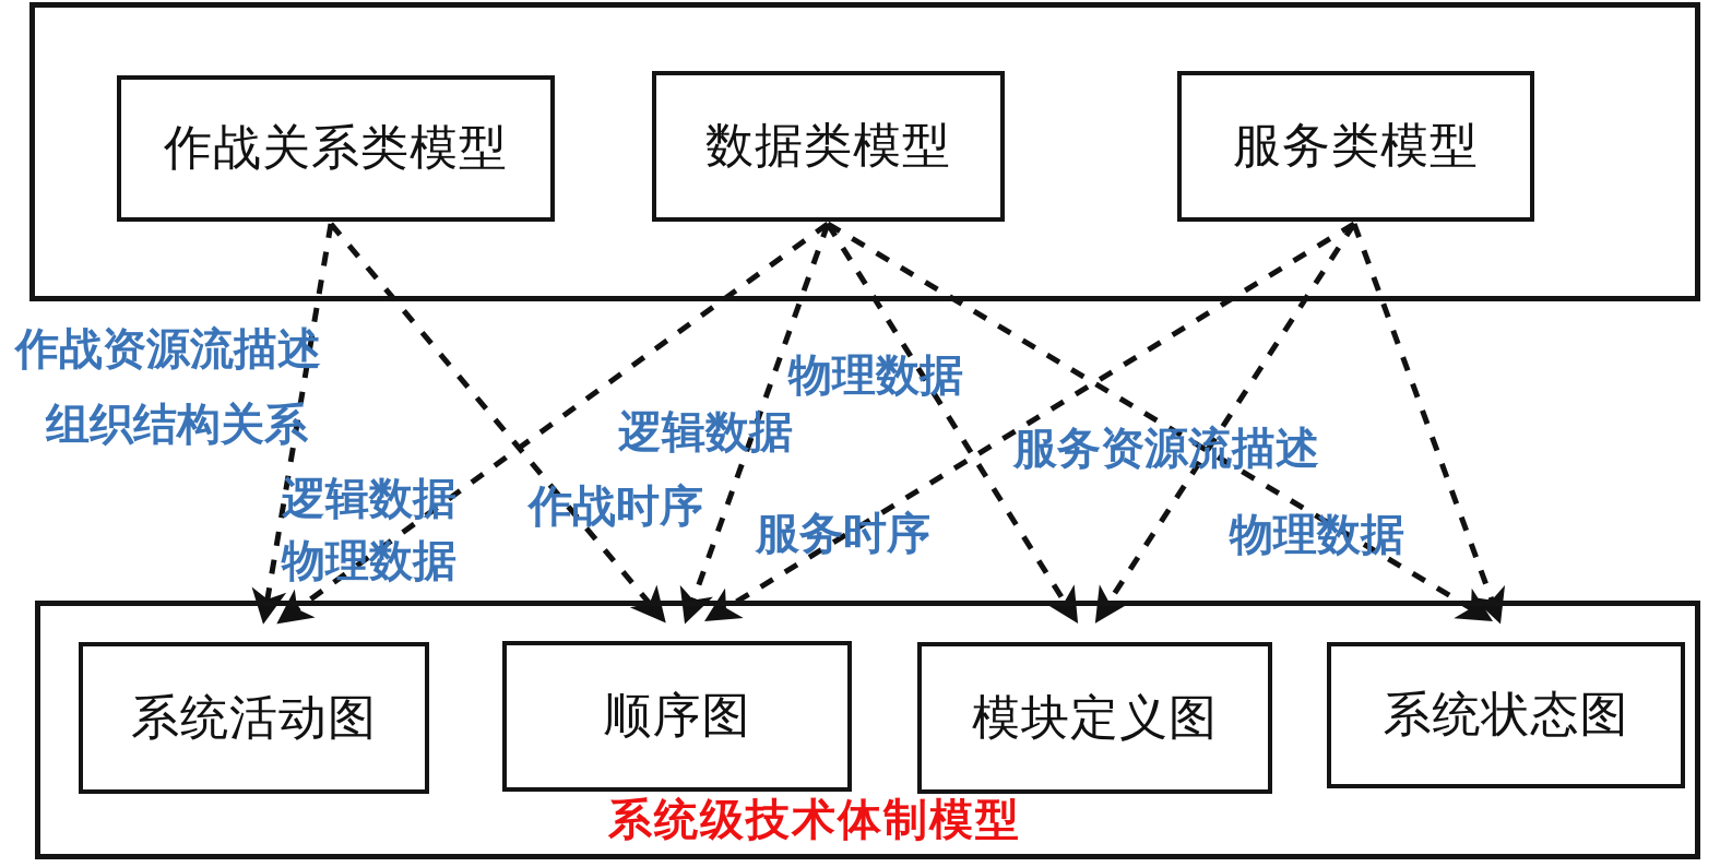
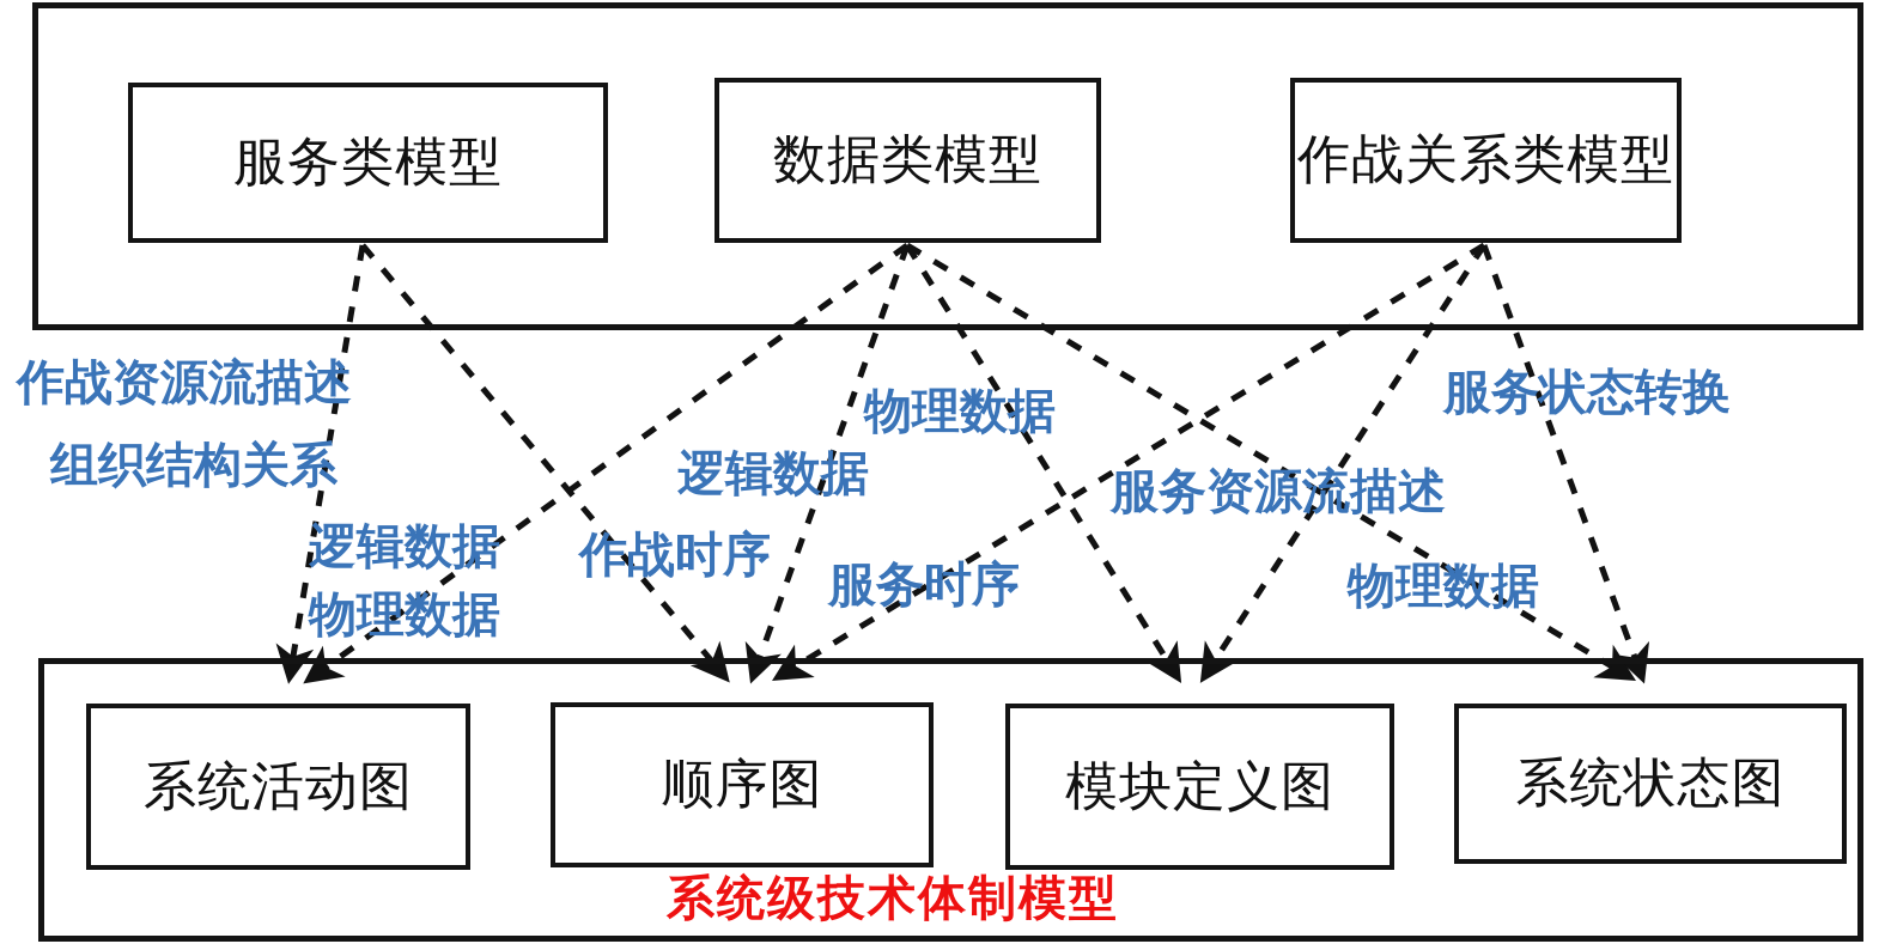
- 作战关系类模型
+ 服务类模型
  数据类模型
- 服务类模型
+ 作战关系类模型
  系统活动图
  顺序图
  模块定义图
  系统状态图
  系统级技术体制模型
  作战资源流描述
  组织结构关系
  逻辑数据
  物理数据
  作战时序
  逻辑数据
  物理数据
  服务时序
  服务资源流描述
  物理数据
+ 服务状态转换
